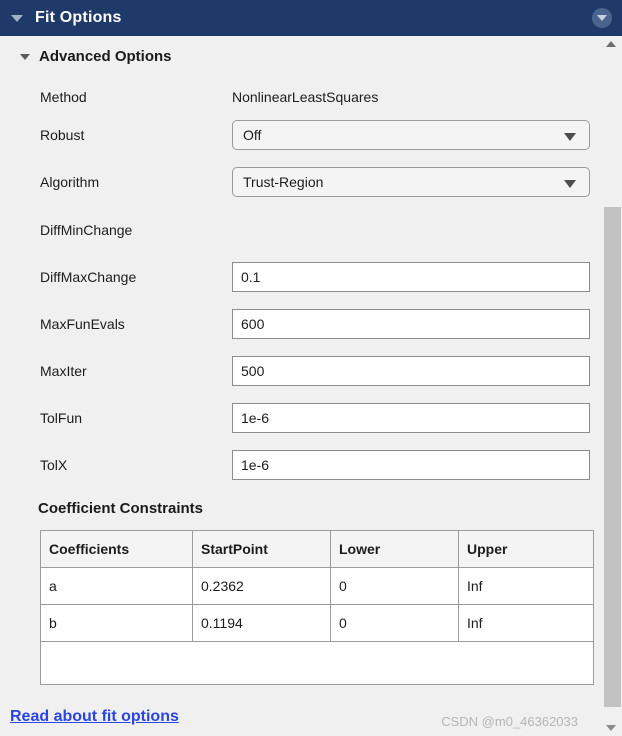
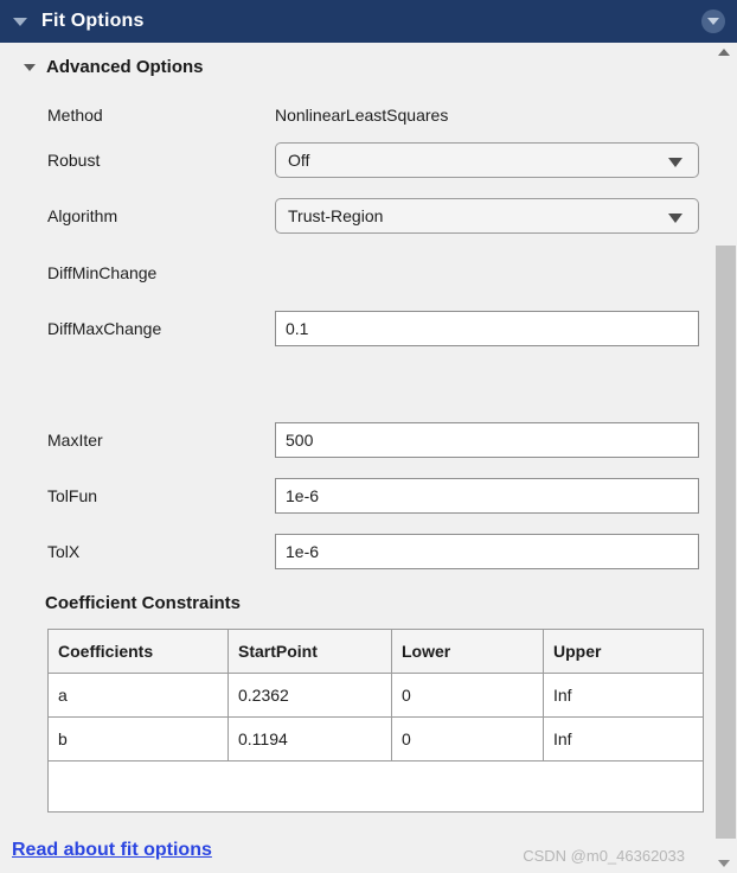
  Fit Options
  Advanced Options
  Method
  NonlinearLeastSquares
  Robust
  Off
  Algorithm
  Trust-Region
  DiffMinChange
  DiffMaxChange
  0.1
- MaxFunEvals
- 600
  MaxIter
  500
  TolFun
  1e-6
  TolX
  1e-6
  Coefficient Constraints
  Coefficients	StartPoint	Lower	Upper
  a	0.2362	0	Inf
  b	0.1194	0	Inf
  Read about fit options
  CSDN @m0_46362033
